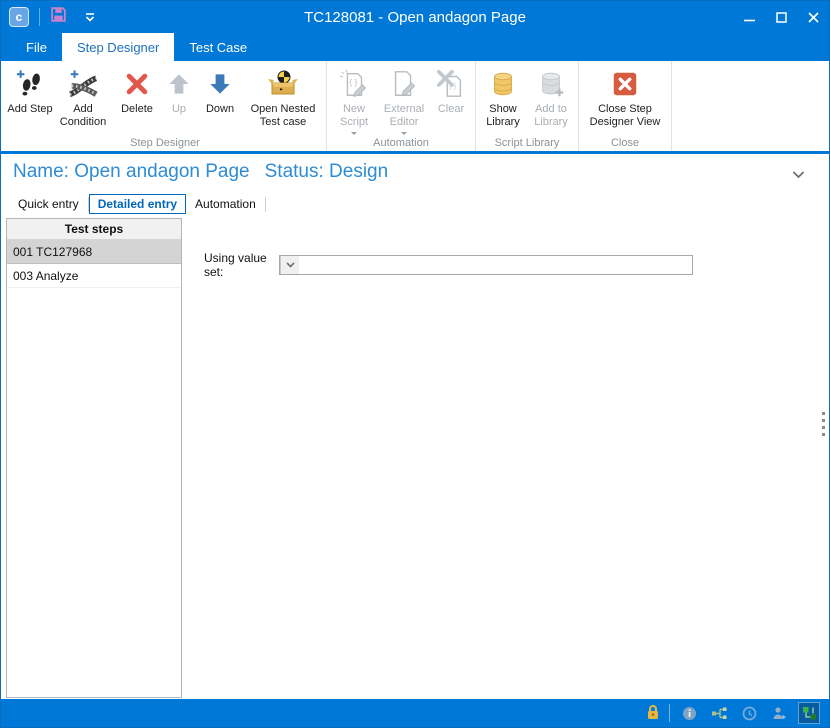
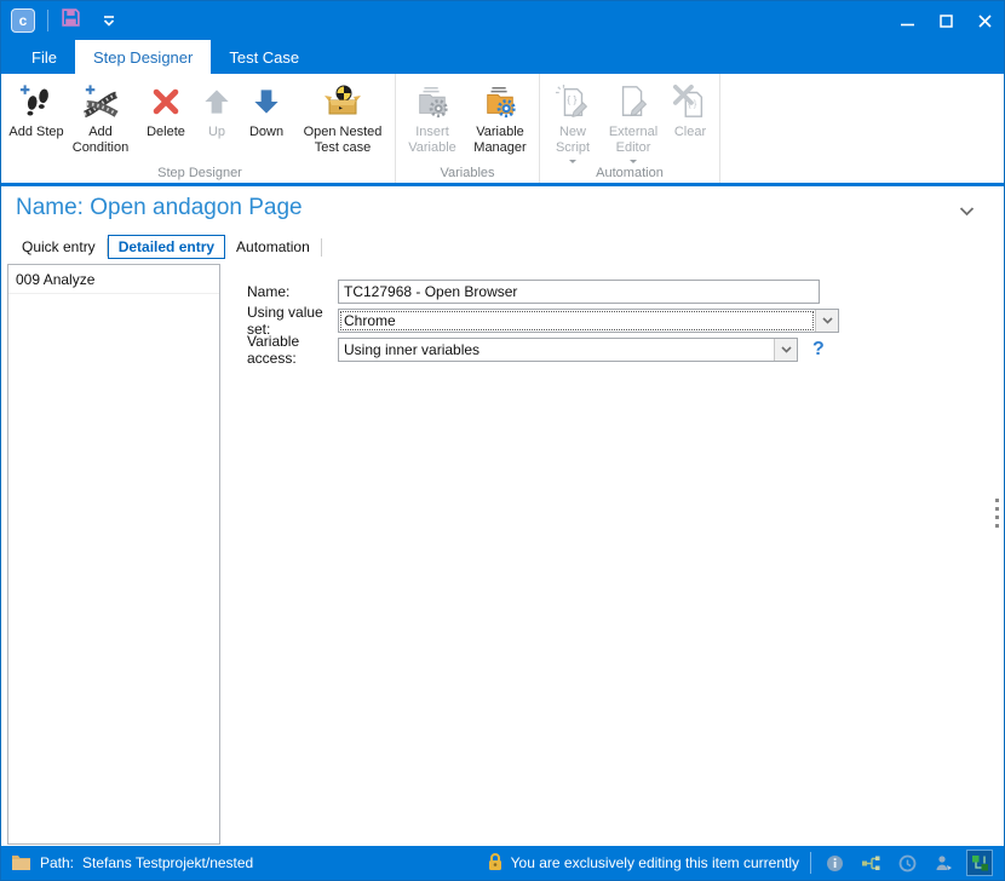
- TC128081 - Open andagon Page
  c
  File
  Step Designer
  Test Case
  Add Step
  Add Condition
  Delete
  Up
  Down
  Open Nested Test case
  Step Designer
+ Insert Variable
+ Variable Manager
+ Variables
  { }
  New Script
  External Editor
  Clear
  Automation
- Show Library
- Add to Library
- Script Library
- Close Step Designer View
- Close
  Name: Open andagon Page
- Status: Design
  Quick entry
  Detailed entry
  Automation
- Test steps
- 001 TC127968
- 003 Analyze
+ 009 Analyze
+ Name:
+ TC127968 - Open Browser
  Using value set:
+ Chrome
+ Variable access:
+ Using inner variables
+ ?
+ Path:
+ Stefans Testprojekt/nested
+ You are exclusively editing this item currently
